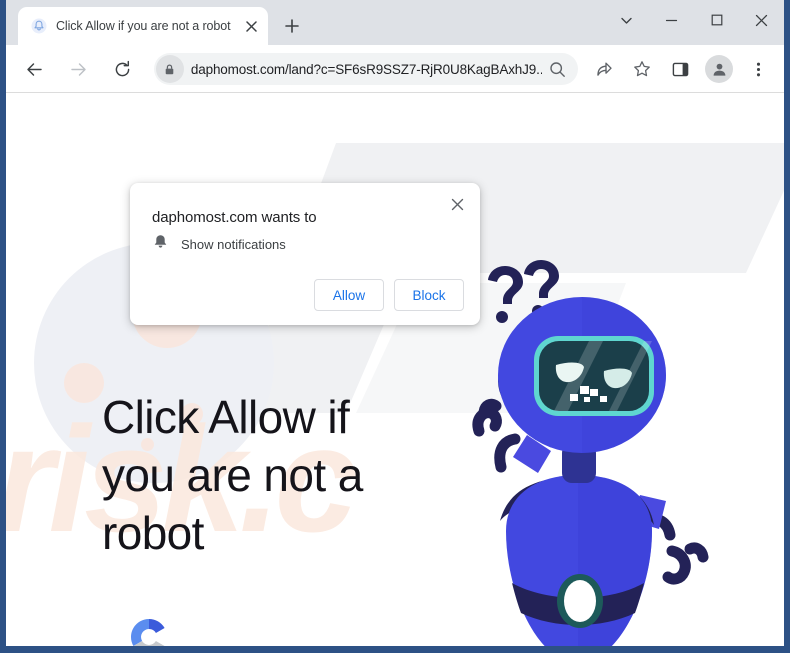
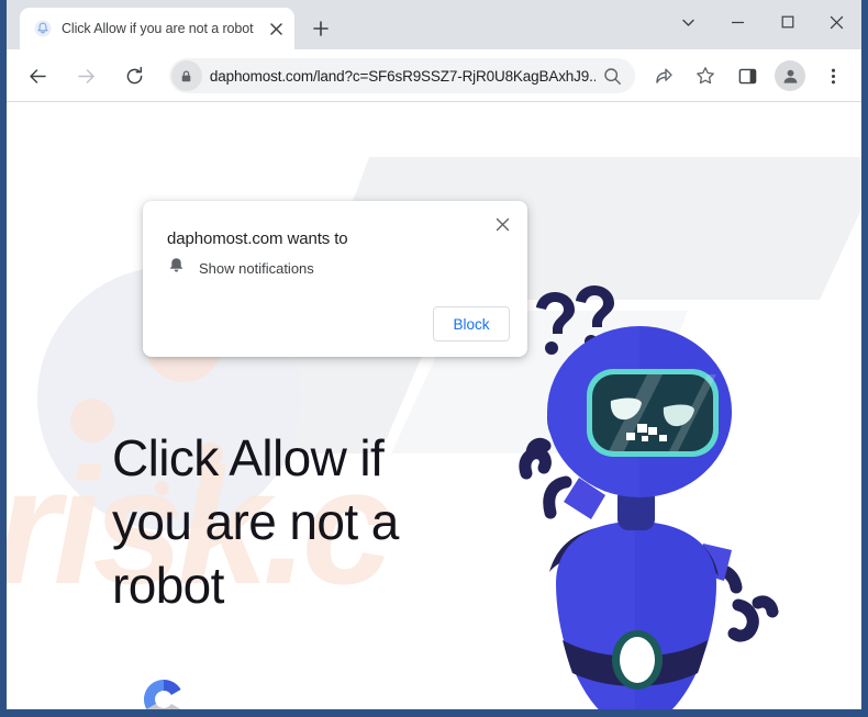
  Click Allow if you are not a robot
  daphomost.com/land?c=SF6sR9SSZ7-RjR0U8KagBAxhJ9..
  risk.c
  Click Allow if you are not a robot
  daphomost.com wants to
  Show notifications
- Allow
  Block
